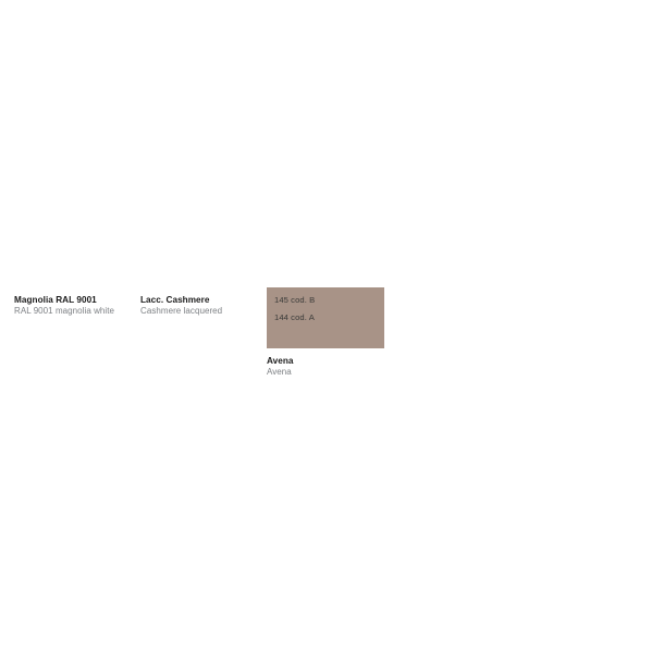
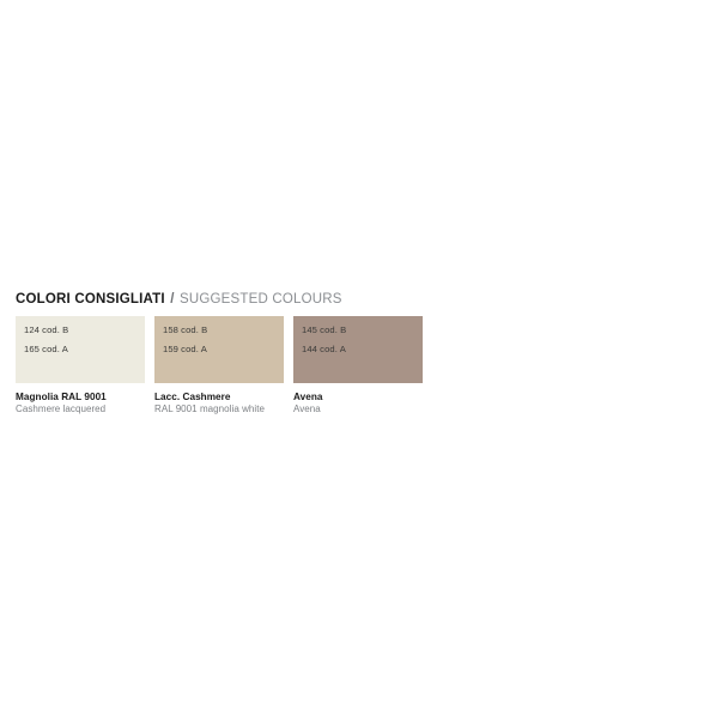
+ COLORI CONSIGLIATI / SUGGESTED COLOURS
+ 124 cod. B
+ 165 cod. A
  Magnolia RAL 9001
- RAL 9001 magnolia white
+ Cashmere lacquered
+ 158 cod. B
+ 159 cod. A
  Lacc. Cashmere
- Cashmere lacquered
+ RAL 9001 magnolia white
  145 cod. B
  144 cod. A
  Avena
  Avena
